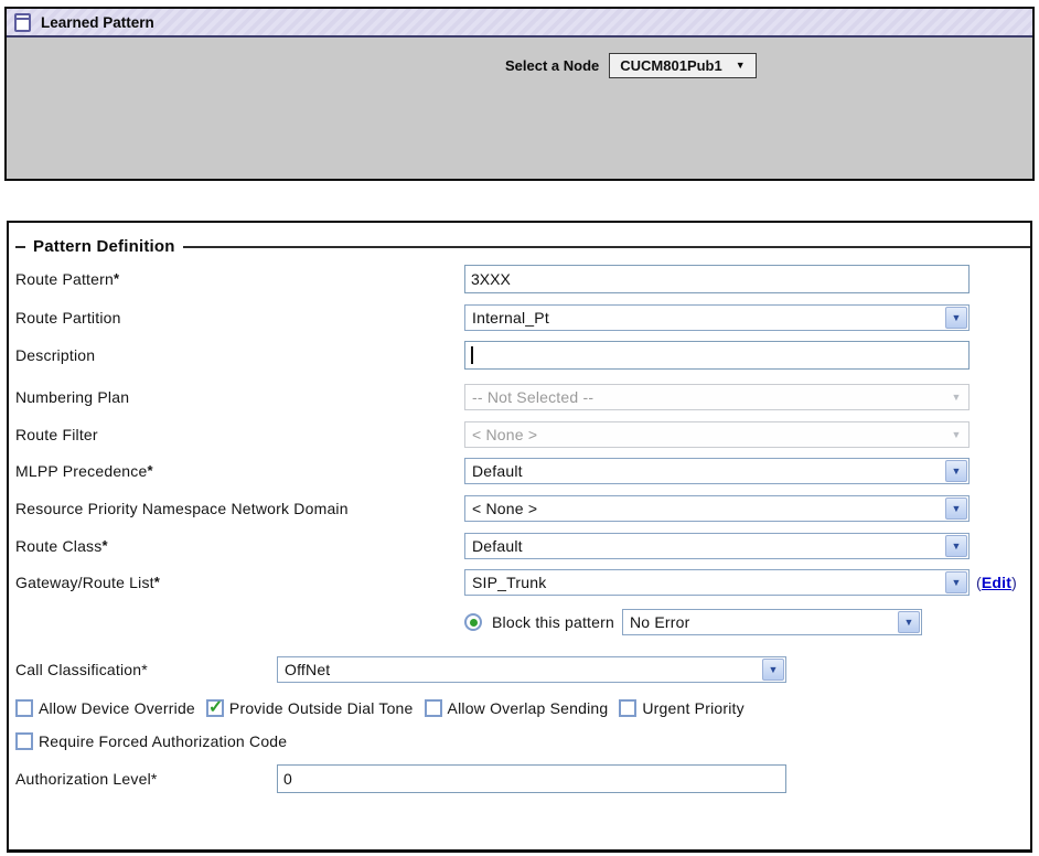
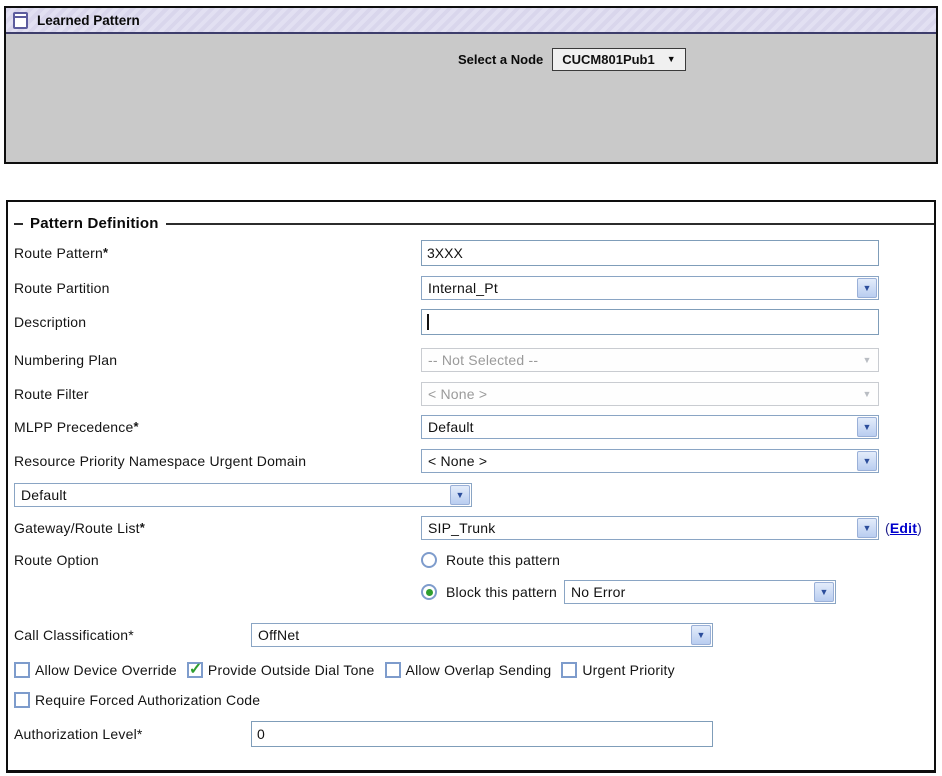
  Learned Pattern
  Select a Node
  CUCM801Pub1
  ▼
  Pattern Definition
  Route Pattern*
  3XXX
  Route Partition
  Internal_Pt
  ▼
  Description
  Numbering Plan
  -- Not Selected --
  ▼
  Route Filter
  < None >
  ▼
  MLPP Precedence*
  Default
  ▼
- Resource Priority Namespace Network Domain
+ Resource Priority Namespace Urgent Domain
  < None >
  ▼
- Route Class*
  Default
  ▼
  Gateway/Route List*
  SIP_Trunk
  ▼
  (Edit)
+ Route Option
+ Route this pattern
  Block this pattern
  No Error
  ▼
  Call Classification*
  OffNet
  ▼
  Allow Device Override
  ✓
  Provide Outside Dial Tone
  Allow Overlap Sending
  Urgent Priority
  Require Forced Authorization Code
  Authorization Level*
  0
